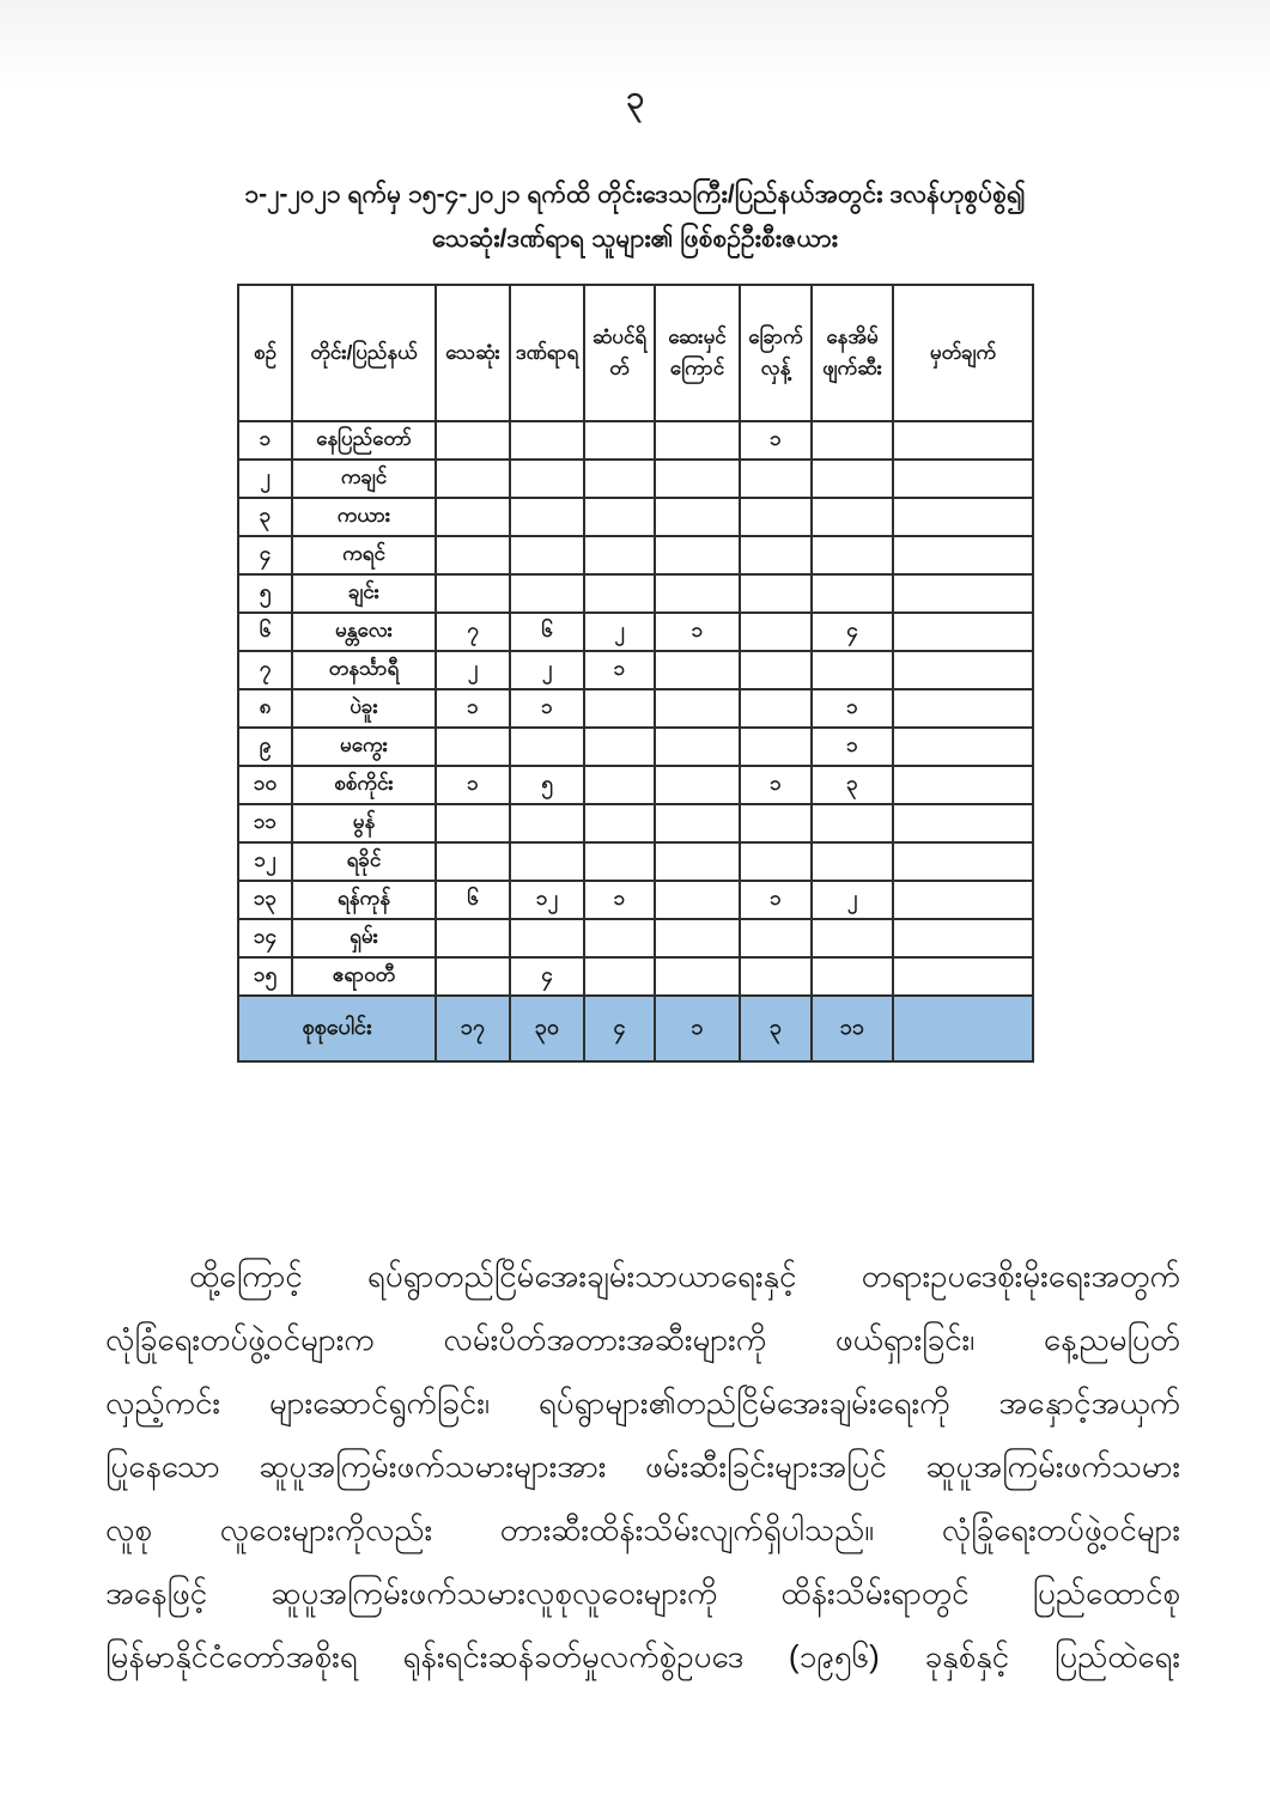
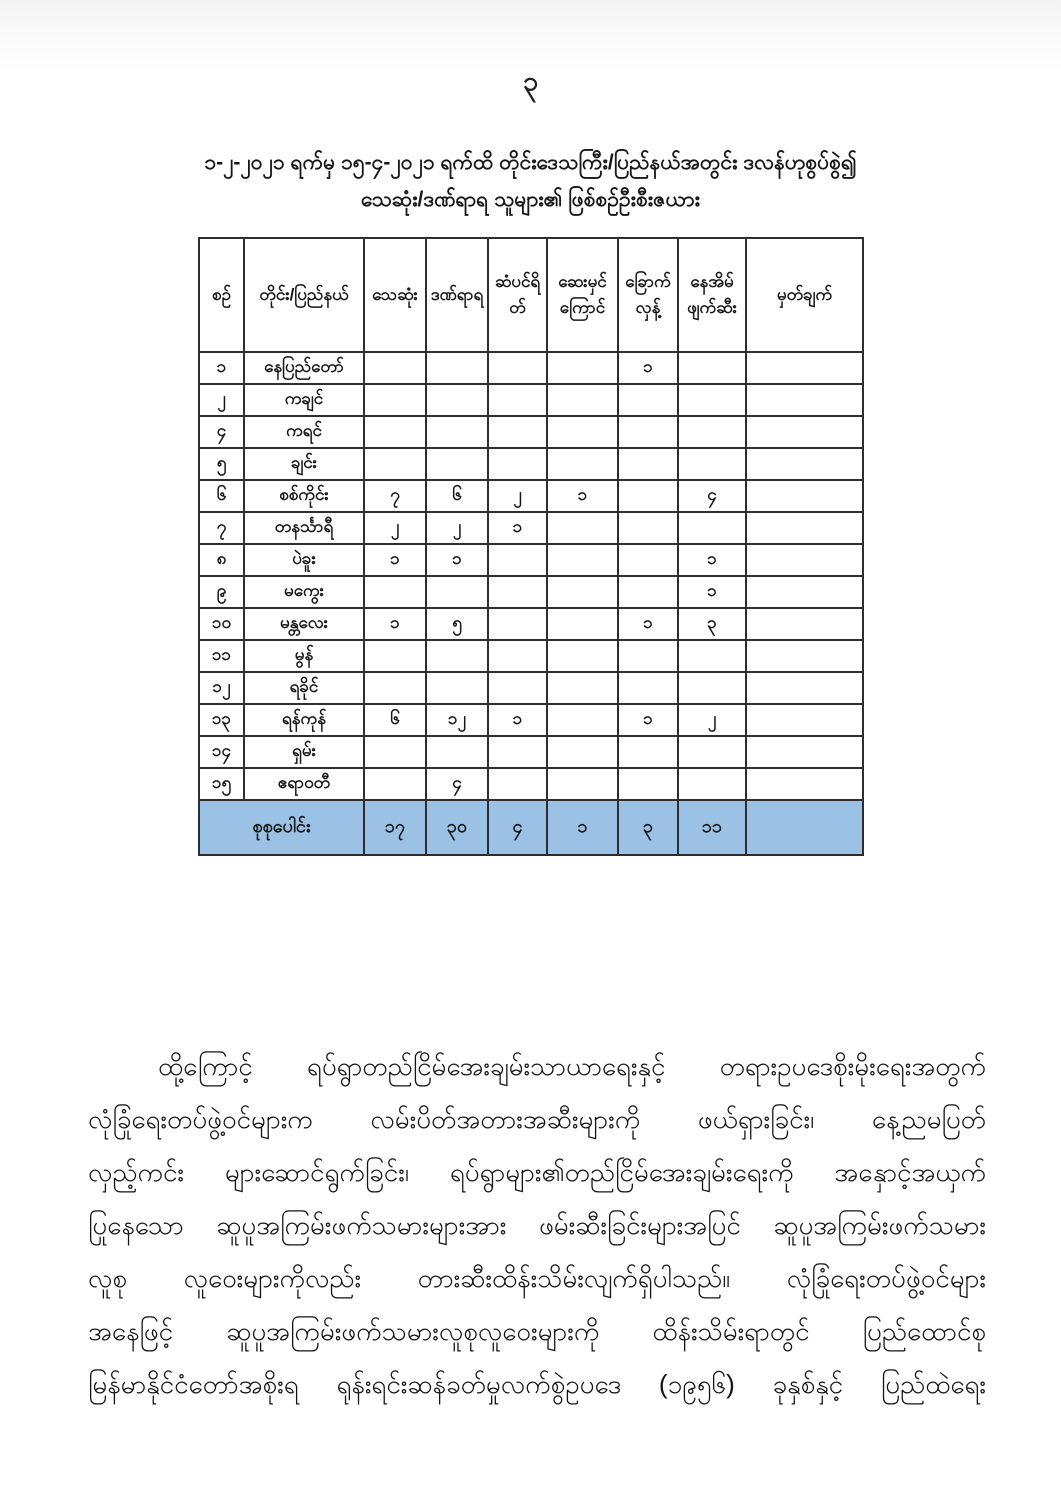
  ၃
  ၁-၂-၂၀၂၁ ရက်မှ ၁၅-၄-၂၀၂၁ ရက်ထိ တိုင်းဒေသကြီး/ပြည်နယ်အတွင်း ဒလန်ဟုစွပ်စွဲ၍
  သေဆုံး/ဒဏ်ရာရ သူများ၏ ဖြစ်စဉ်ဦးစီးဇယား
  စဉ်	တိုင်း/ပြည်နယ်	သေဆုံး	ဒဏ်ရာရ	ဆံပင်ရိတ်	ဆေးမှင်ကြောင်	ခြောက်လှန့်	နေအိမ်ဖျက်ဆီး	မှတ်ချက်
  ၁	နေပြည်တော်					၁
  ၂	ကချင်
- ၃	ကယား
  ၄	ကရင်
  ၅	ချင်း
- ၆	မန္တလေး	၇	၆	၂	၁		၄
+ ၆	စစ်ကိုင်း	၇	၆	၂	၁		၄
  ၇	တနင်္သာရီ	၂	၂	၁
  ၈	ပဲခူး	၁	၁				၁
  ၉	မကွေး						၁
- ၁၀	စစ်ကိုင်း	၁	၅			၁	၃
+ ၁၀	မန္တလေး	၁	၅			၁	၃
  ၁၁	မွန်
  ၁၂	ရခိုင်
  ၁၃	ရန်ကုန်	၆	၁၂	၁		၁	၂
  ၁၄	ရှမ်း
  ၁၅	ဧရာဝတီ		၄
  စုစုပေါင်း	၁၇	၃၀	၄	၁	၃	၁၁
  ထို့ကြောင့် ရပ်ရွာတည်ငြိမ်အေးချမ်းသာယာရေးနှင့် တရားဥပဒေစိုးမိုးရေးအတွက်
  လုံခြုံရေးတပ်ဖွဲ့ဝင်များက လမ်းပိတ်အတားအဆီးများကို ဖယ်ရှားခြင်း၊ နေ့ညမပြတ်
  လှည့်ကင်း များဆောင်ရွက်ခြင်း၊ ရပ်ရွာများ၏တည်ငြိမ်အေးချမ်းရေးကို အနှောင့်အယှက်
  ပြုနေသော ဆူပူအကြမ်းဖက်သမားများအား ဖမ်းဆီးခြင်းများအပြင် ဆူပူအကြမ်းဖက်သမား
  လူစု လူဝေးများကိုလည်း တားဆီးထိန်းသိမ်းလျက်ရှိပါသည်။ လုံခြုံရေးတပ်ဖွဲ့ဝင်များ
  အနေဖြင့် ဆူပူအကြမ်းဖက်သမားလူစုလူဝေးများကို ထိန်းသိမ်းရာတွင် ပြည်ထောင်စု
  မြန်မာနိုင်ငံတော်အစိုးရ ရုန်းရင်းဆန်ခတ်မှုလက်စွဲဥပဒေ (၁၉၅၆) ခုနှစ်နှင့် ပြည်ထဲရေး
